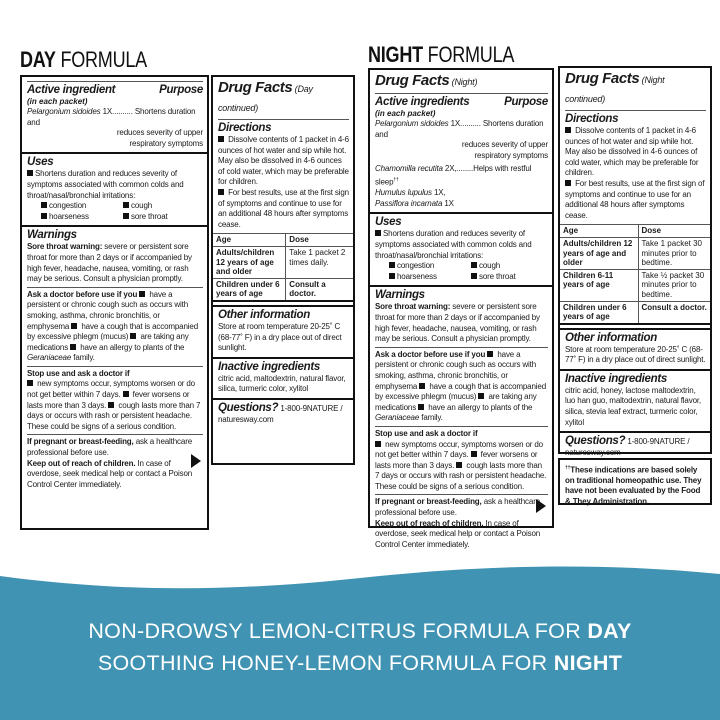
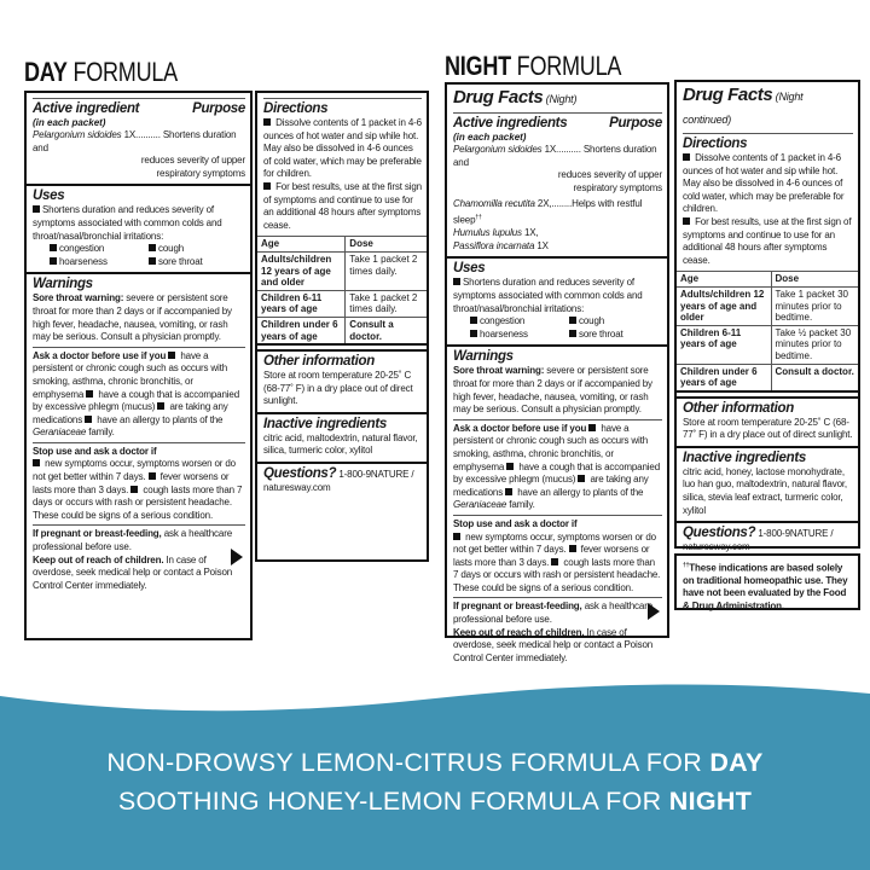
  DAY FORMULA
  Active ingredient
  Purpose
  (in each packet)
  Pelargonium sidoides 1X.......... Shortens duration and
  reduces severity of upper
  respiratory symptoms
  Uses
  Shortens duration and reduces severity of symptoms associated with common colds and throat/nasal/bronchial irritations:
  congestion
  cough
  hoarseness
  sore throat
  Warnings
  Sore throat warning: severe or persistent sore throat for more than 2 days or if accompanied by high fever, headache, nausea, vomiting, or rash may be serious. Consult a physician promptly.
  Ask a doctor before use if you have a persistent or chronic cough such as occurs with smoking, asthma, chronic bronchitis, or emphysema have a cough that is accompanied by excessive phlegm (mucus) are taking any medications have an allergy to plants of the Geraniaceae family.
  Stop use and ask a doctor if
  new symptoms occur, symptoms worsen or do not get better within 7 days. fever worsens or lasts more than 3 days. cough lasts more than 7 days or occurs with rash or persistent headache. These could be signs of a serious condition.
  If pregnant or breast-feeding, ask a healthcare professional before use.
  Keep out of reach of children. In case of overdose, seek medical help or contact a Poison Control Center immediately.
- Drug Facts (Day continued)
  Directions
  Dissolve contents of 1 packet in 4-6 ounces of hot water and sip while hot. May also be dissolved in 4-6 ounces of cold water, which may be preferable for children.
  For best results, use at the first sign of symptoms and continue to use for an additional 48 hours after symptoms cease.
  Age	Dose
  Adults/children 12 years of age and older	Take 1 packet 2 times daily.
+ Children 6-11 years of age	Take 1 packet 2 times daily.
  Children under 6 years of age	Consult a doctor.
  Other information
  Store at room temperature 20-25˚ C (68-77˚ F) in a dry place out of direct sunlight.
  Inactive ingredients
  citric acid, maltodextrin, natural flavor, silica, turmeric color, xylitol
  Questions? 1-800-9NATURE / naturesway.com
  NIGHT FORMULA
  Drug Facts (Night)
  Active ingredients
  Purpose
  (in each packet)
  Pelargonium sidoides 1X.......... Shortens duration and
  reduces severity of upper
  respiratory symptoms
  Chamomilla recutita 2X,........Helps with restful sleep
  Humulus lupulus 1X,
  Passiflora incarnata 1X
  Uses
  Shortens duration and reduces severity of symptoms associated with common colds and throat/nasal/bronchial irritations:
  congestion
  cough
  hoarseness
  sore throat
  Warnings
  Sore throat warning: severe or persistent sore throat for more than 2 days or if accompanied by high fever, headache, nausea, vomiting, or rash may be serious. Consult a physician promptly.
  Ask a doctor before use if you have a persistent or chronic cough such as occurs with smoking, asthma, chronic bronchitis, or emphysema have a cough that is accompanied by excessive phlegm (mucus) are taking any medications have an allergy to plants of the Geraniaceae family.
  Stop use and ask a doctor if
  new symptoms occur, symptoms worsen or do not get better within 7 days. fever worsens or lasts more than 3 days. cough lasts more than 7 days or occurs with rash or persistent headache. These could be signs of a serious condition.
  If pregnant or breast-feeding, ask a healthcare professional before use.
  Keep out of reach of children. In case of overdose, seek medical help or contact a Poison Control Center immediately.
  Drug Facts (Night continued)
  Directions
  Dissolve contents of 1 packet in 4-6 ounces of hot water and sip while hot. May also be dissolved in 4-6 ounces of cold water, which may be preferable for children.
  For best results, use at the first sign of symptoms and continue to use for an additional 48 hours after symptoms cease.
  Age	Dose
  Adults/children 12 years of age and older	Take 1 packet 30 minutes prior to bedtime.
  Children 6-11 years of age	Take ½ packet 30 minutes prior to bedtime.
  Children under 6 years of age	Consult a doctor.
  Other information
  Store at room temperature 20-25˚ C (68-77˚ F) in a dry place out of direct sunlight.
  Inactive ingredients
- citric acid, honey, lactose maltodextrin, luo han guo, maltodextrin, natural flavor, silica, stevia leaf extract, turmeric color, xylitol
+ citric acid, honey, lactose monohydrate, luo han guo, maltodextrin, natural flavor, silica, stevia leaf extract, turmeric color, xylitol
  Questions? 1-800-9NATURE / naturesway.com
- These indications are based solely on traditional homeopathic use. They have not been evaluated by the Food & They Administration.
+ These indications are based solely on traditional homeopathic use. They have not been evaluated by the Food & Drug Administration.
  NON-DROWSY LEMON-CITRUS FORMULA FOR DAY
  SOOTHING HONEY-LEMON FORMULA FOR NIGHT
